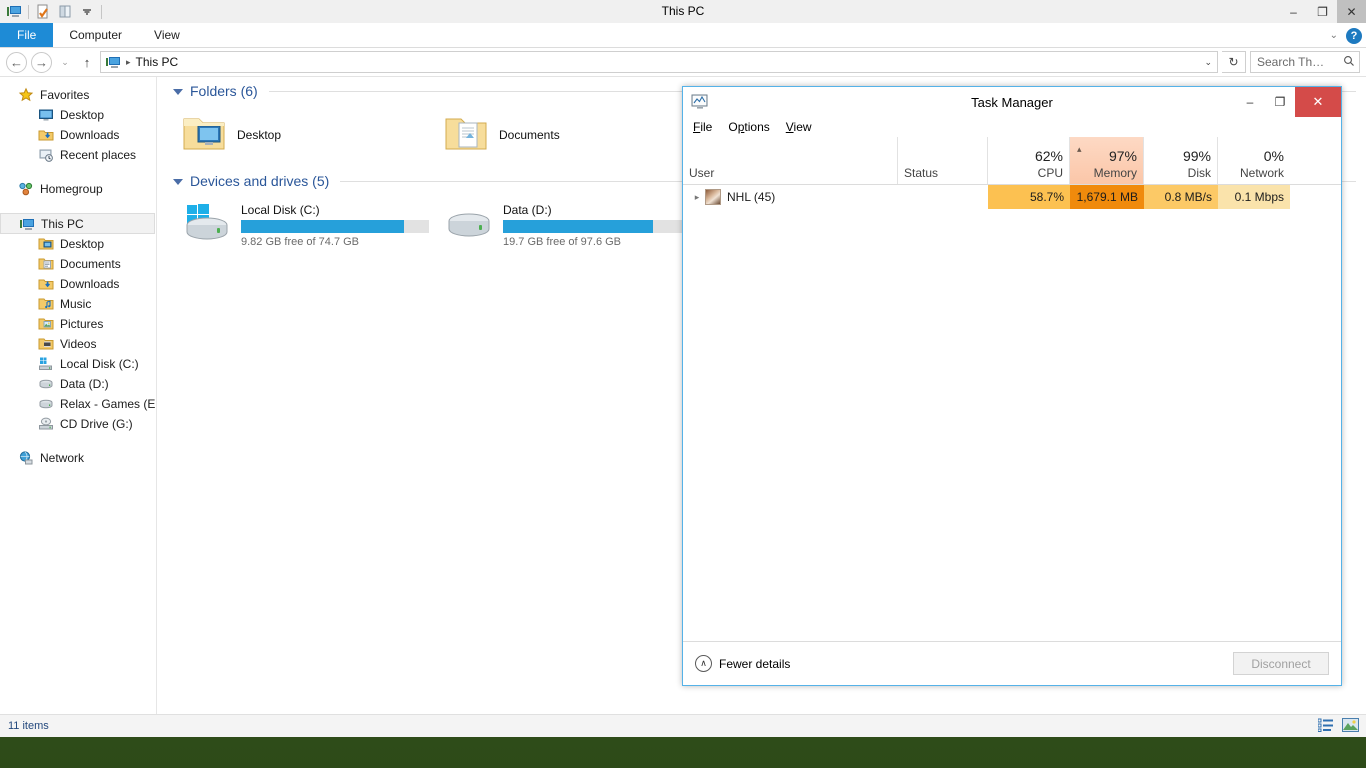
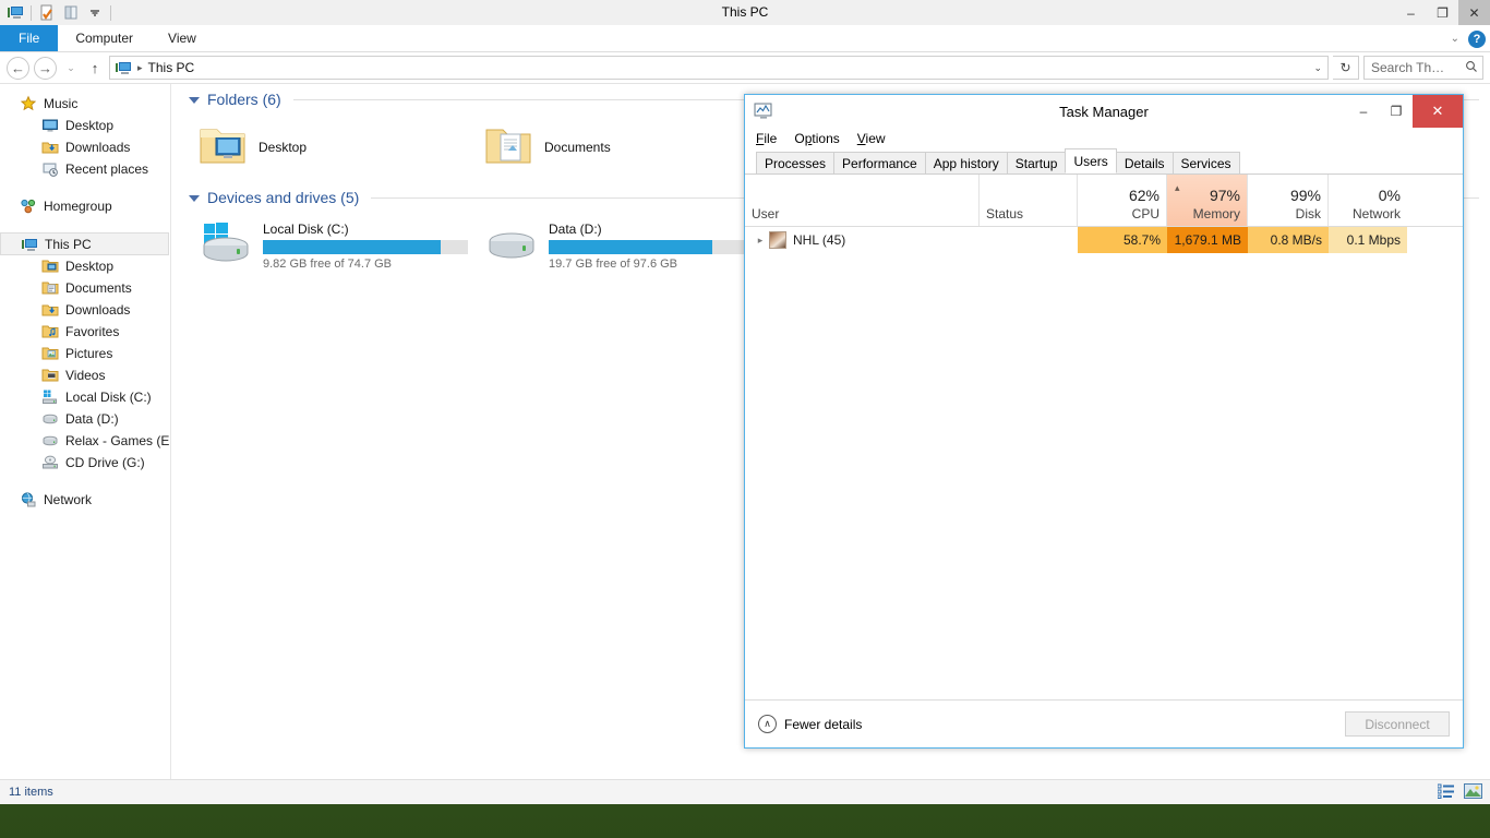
  This PC
  –
  ❐
  ✕
  File
  Computer
  View
  ⌄
  ?
  ←
  →
  ⌄
  ↑
  ▸
  This PC
  ⌄
  ↻
  Search Th…
- Favorites
+ Music
  Desktop
  Downloads
  Recent places
  Homegroup
  This PC
  Desktop
  Documents
  Downloads
- Music
+ Favorites
  Pictures
  Videos
  Local Disk (C:)
  Data (D:)
  Relax - Games (E
  CD Drive (G:)
  Network
  Folders (6)
  Desktop
  Documents
  Devices and drives (5)
  Local Disk (C:)
  9.82 GB free of 74.7 GB
  Data (D:)
  19.7 GB free of 97.6 GB
  11 items
  Task Manager
  –
  ❐
  ✕
  File
  Options
  View
+ Processes
+ Performance
+ App history
+ Startup
+ Users
+ Details
+ Services
  User
  Status
  62%
  CPU
  ▴
  97%
  Memory
  99%
  Disk
  0%
  Network
  ▸
  NHL (45)
  58.7%
  1,679.1 MB
  0.8 MB/s
  0.1 Mbps
  ∧
  Fewer details
  Disconnect
